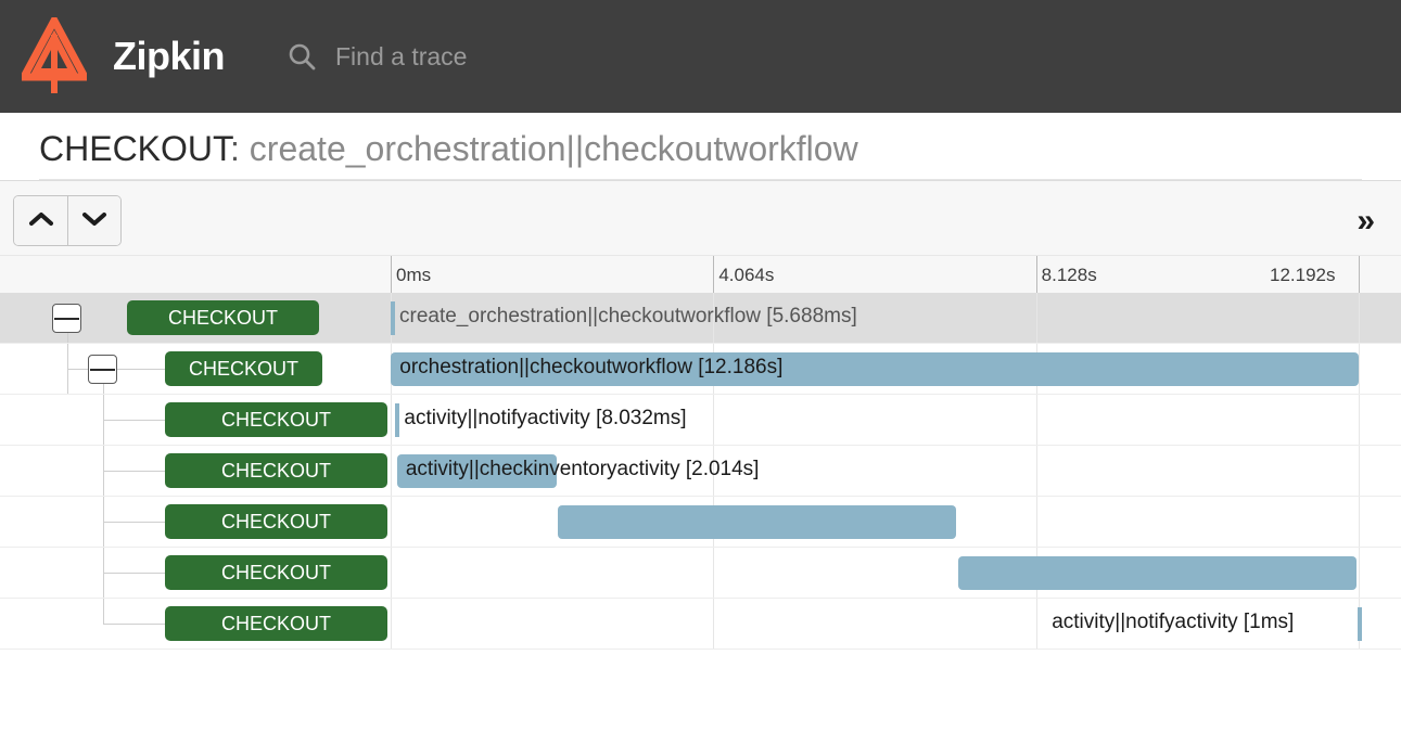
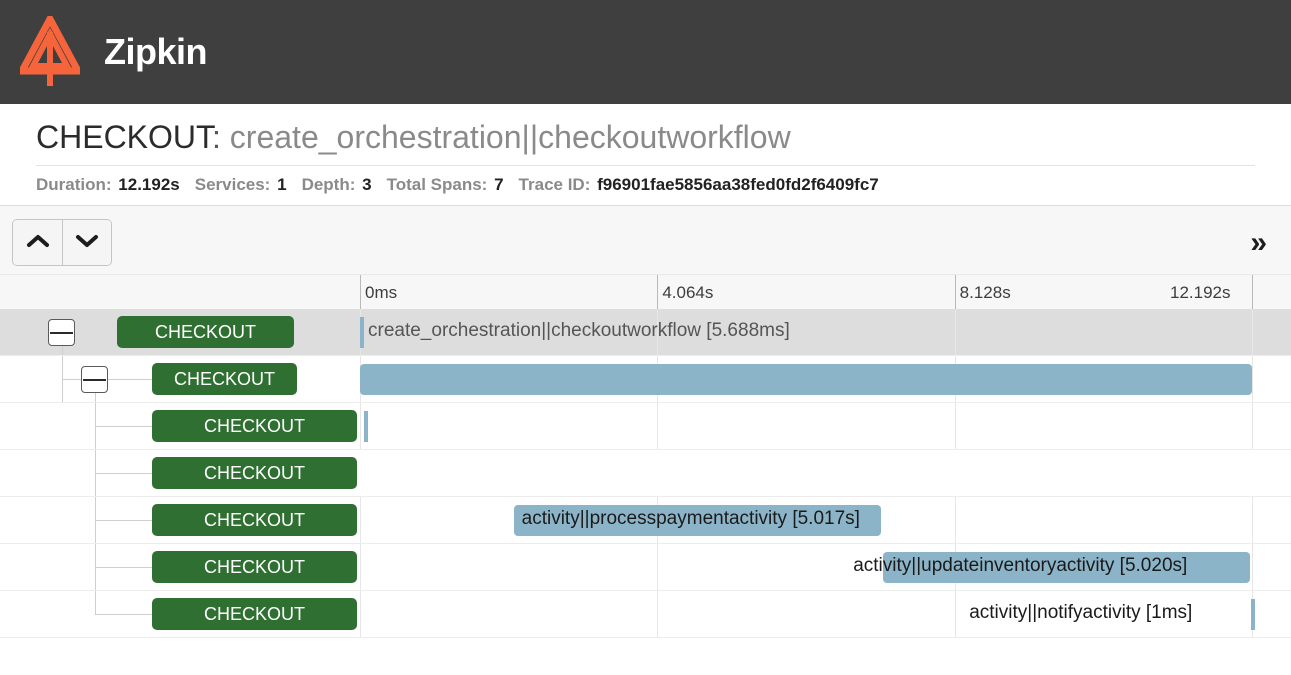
  Zipkin
- Find a trace
  CHECKOUT: create_orchestration||checkoutworkflow
+ Duration: 12.192s
+ Services: 1
+ Depth: 3
+ Total Spans: 7
+ Trace ID: f96901fae5856aa38fed0fd2f6409fc7
  »
  0ms
  4.064s
  8.128s
  12.192s
  CHECKOUT
  create_orchestration||checkoutworkflow [5.688ms]
  CHECKOUT
- orchestration||checkoutworkflow [12.186s]
  CHECKOUT
- activity||notifyactivity [8.032ms]
  CHECKOUT
- activity||checkinventoryactivity [2.014s]
  CHECKOUT
+ activity||processpaymentactivity [5.017s]
  CHECKOUT
+ activity||updateinventoryactivity [5.020s]
  CHECKOUT
  activity||notifyactivity [1ms]
